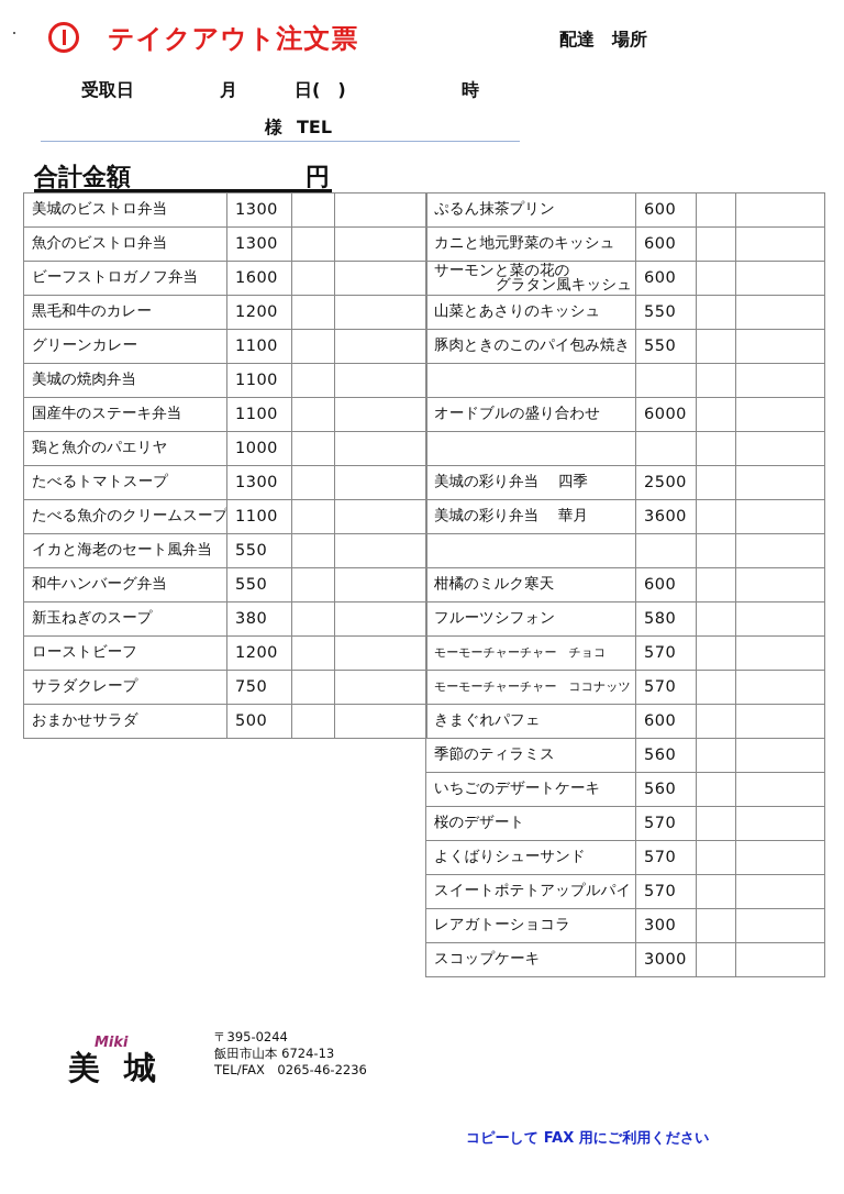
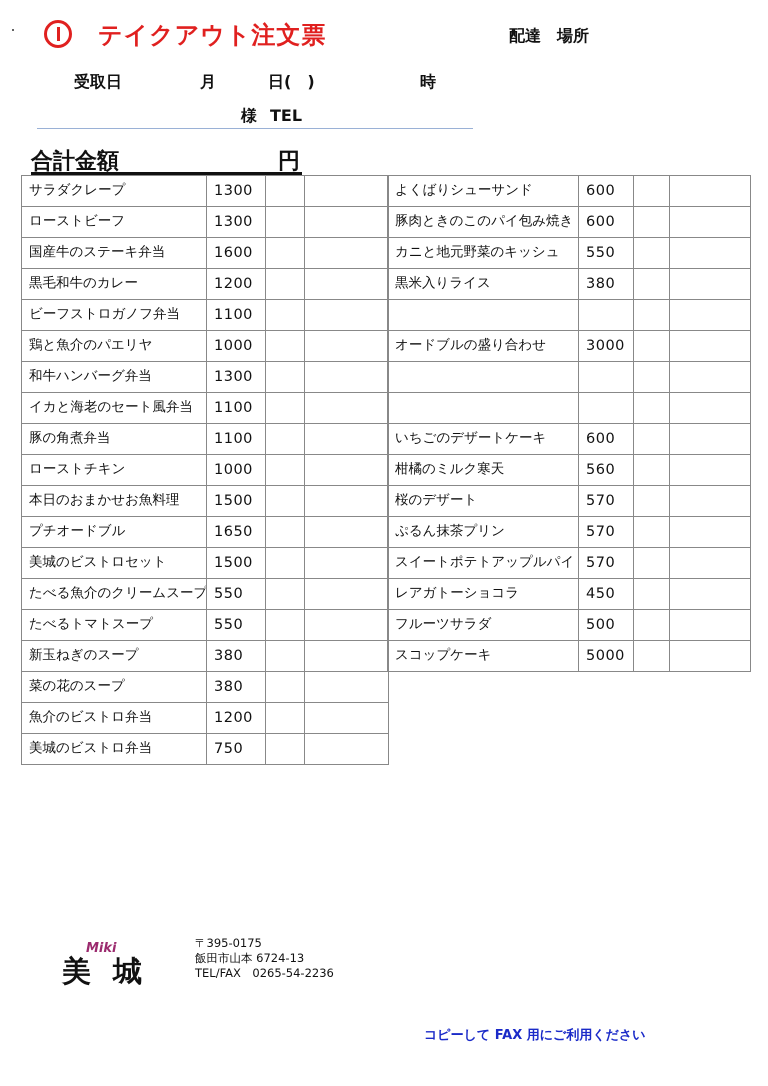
  テイクアウト注文票
  配達 場所
  受取日
  月
  日( )
  時
  様
  TEL
  合計金額
  円
- 美城のビストロ弁当	1300
+ サラダクレープ	1300
- 魚介のビストロ弁当	1300
+ ローストビーフ	1300
- ビーフストロガノフ弁当	1600
+ 国産牛のステーキ弁当	1600
  黒毛和牛のカレー	1200
- グリーンカレー	1100
- 美城の焼肉弁当	1100
- 国産牛のステーキ弁当	1100
+ ビーフストロガノフ弁当	1100
  鶏と魚介のパエリヤ	1000
- たべるトマトスープ	1300
+ 和牛ハンバーグ弁当	1300
- たべる魚介のクリームスープ	1100
+ イカと海老のセート風弁当	1100
+ 豚の角煮弁当	1100
+ ローストチキン	1000
+ 本日のおまかせお魚料理	1500
+ プチオードブル	1650
+ 美城のビストロセット	1500
- イカと海老のセート風弁当	550
+ たべる魚介のクリームスープ	550
- 和牛ハンバーグ弁当	550
+ たべるトマトスープ	550
  新玉ねぎのスープ	380
+ 菜の花のスープ	380
- ローストビーフ	1200
+ 魚介のビストロ弁当	1200
- サラダクレープ	750
+ 美城のビストロ弁当	750
- おまかせサラダ	500
- ぷるん抹茶プリン	600
+ よくばりシューサンド	600
- カニと地元野菜のキッシュ	600
+ 豚肉ときのこのパイ包み焼き	600
- サーモンと菜の花のグラタン風キッシュ	600
- 山菜とあさりのキッシュ	550
- 豚肉ときのこのパイ包み焼き	550
+ カニと地元野菜のキッシュ	550
+ 黒米入りライス	380
- オードブルの盛り合わせ	6000
+ オードブルの盛り合わせ	3000
- 美城の彩り弁当 四季	2500
- 美城の彩り弁当 華月	3600
- 柑橘のミルク寒天	600
+ いちごのデザートケーキ	600
- フルーツシフォン	580
- モーモーチャーチャー チョコ	570
- モーモーチャーチャー ココナッツ	570
- きまぐれパフェ	600
- 季節のティラミス	560
- いちごのデザートケーキ	560
+ 柑橘のミルク寒天	560
  桜のデザート	570
- よくばりシューサンド	570
+ ぷるん抹茶プリン	570
  スイートポテトアップルパイ	570
- レアガトーショコラ	300
+ レアガトーショコラ	450
+ フルーツサラダ	500
- スコップケーキ	3000
+ スコップケーキ	5000
  Miki
  美城
- 〒395-0244
+ 〒395-0175
  飯田市山本 6724-13
- TEL/FAX 0265-46-2236
+ TEL/FAX 0265-54-2236
  コピーして FAX 用にご利用ください
